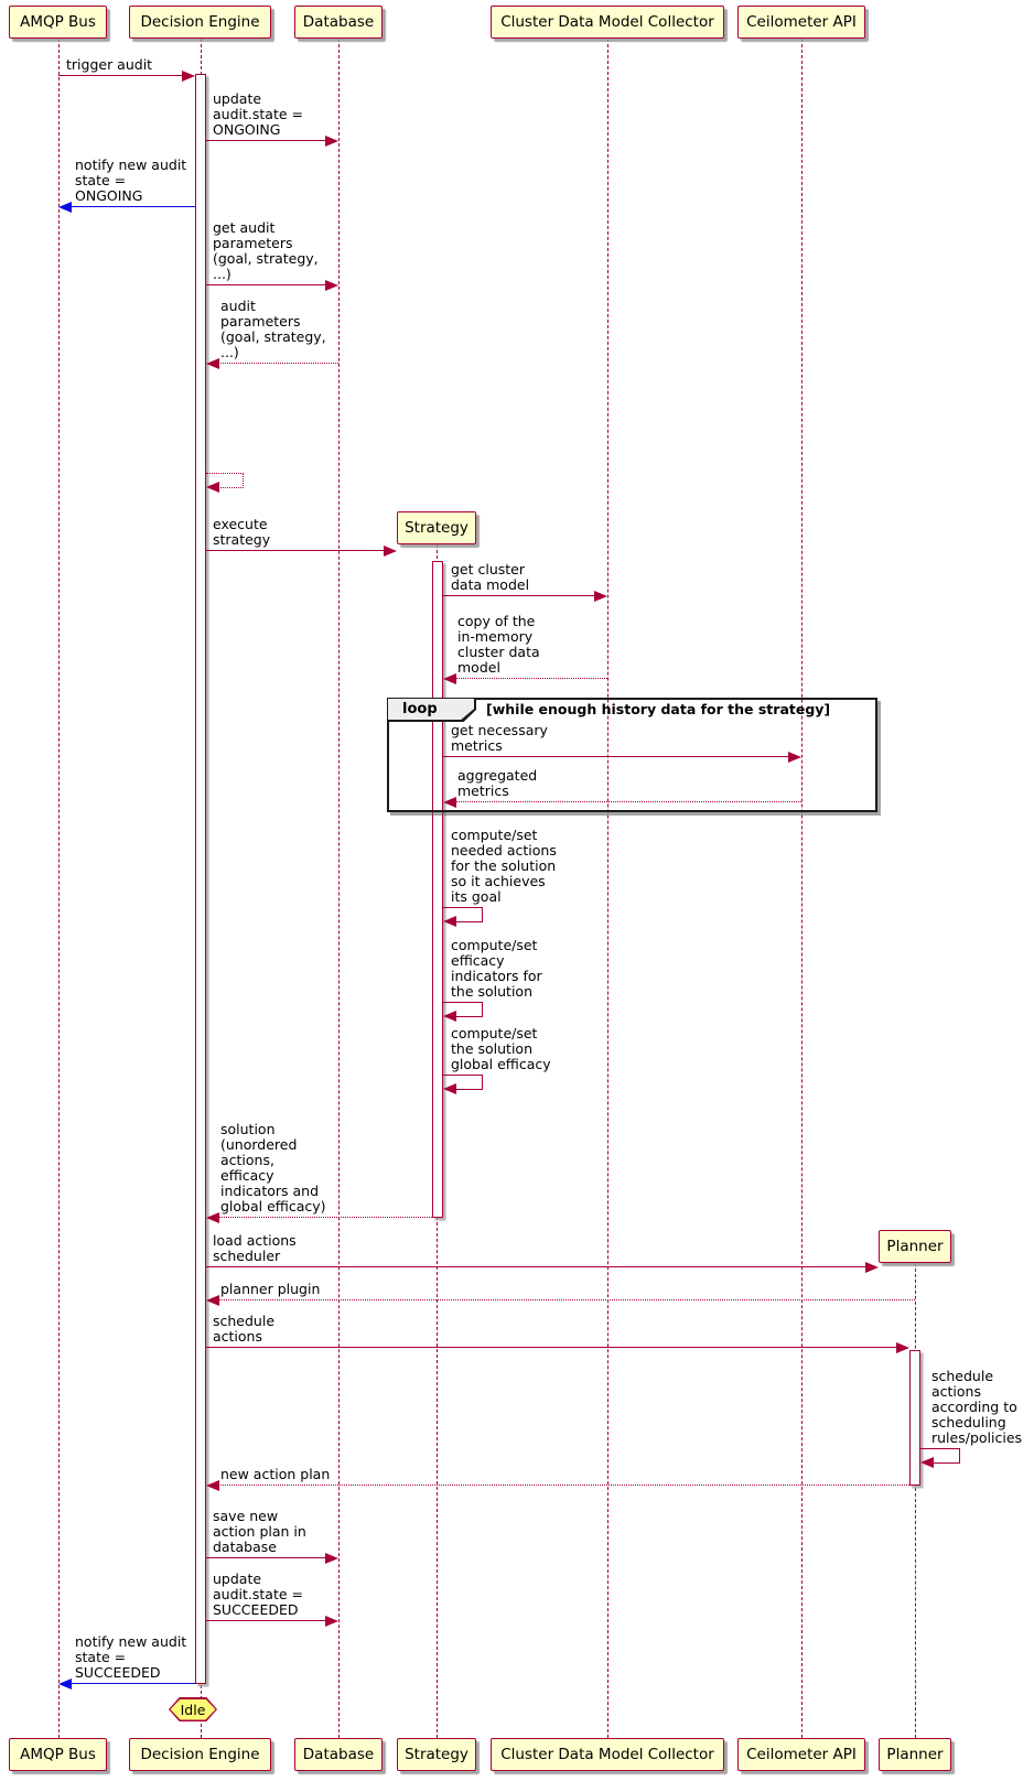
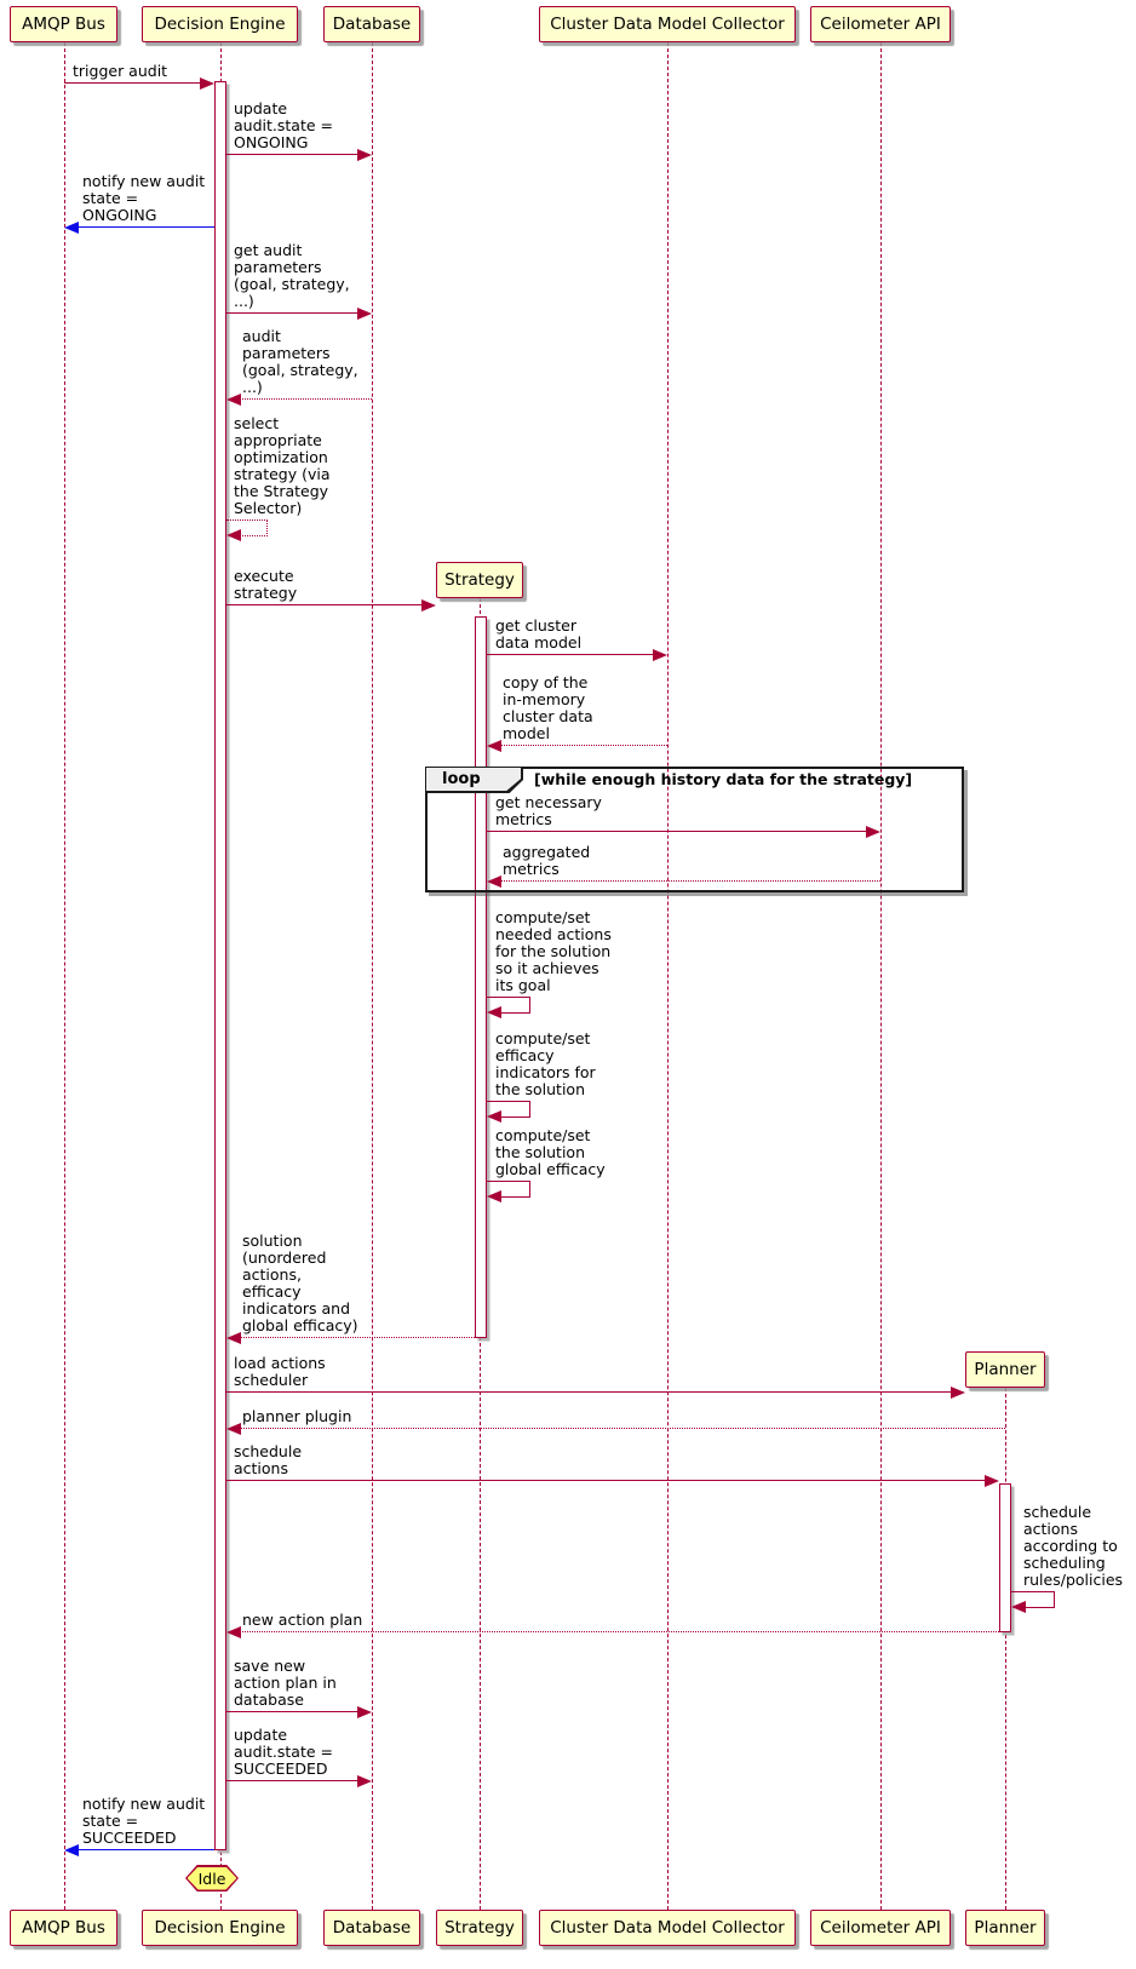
  loop
  [while enough history data for the strategy]
  trigger audit
  update
  audit.state =
  ONGOING
  notify new audit
  state =
  ONGOING
  get audit
  parameters
  (goal, strategy,
  ...)
  audit
  parameters
  (goal, strategy,
  ...)
+ select
+ appropriate
+ optimization
+ strategy (via
+ the Strategy
+ Selector)
  execute
  strategy
  get cluster
  data model
  copy of the
  in-memory
  cluster data
  model
  get necessary
  metrics
  aggregated
  metrics
  compute/set
  needed actions
  for the solution
  so it achieves
  its goal
  compute/set
  efficacy
  indicators for
  the solution
  compute/set
  the solution
  global efficacy
  solution
  (unordered
  actions,
  efficacy
  indicators and
  global efficacy)
  load actions
  scheduler
  planner plugin
  schedule
  actions
  schedule
  actions
  according to
  scheduling
  rules/policies
  new action plan
  save new
  action plan in
  database
  update
  audit.state =
  SUCCEEDED
  notify new audit
  state =
  SUCCEEDED
  AMQP Bus
  AMQP Bus
  Decision Engine
  Decision Engine
  Database
  Database
  Strategy
  Strategy
  Cluster Data Model Collector
  Cluster Data Model Collector
  Ceilometer API
  Ceilometer API
  Planner
  Planner
  Idle
